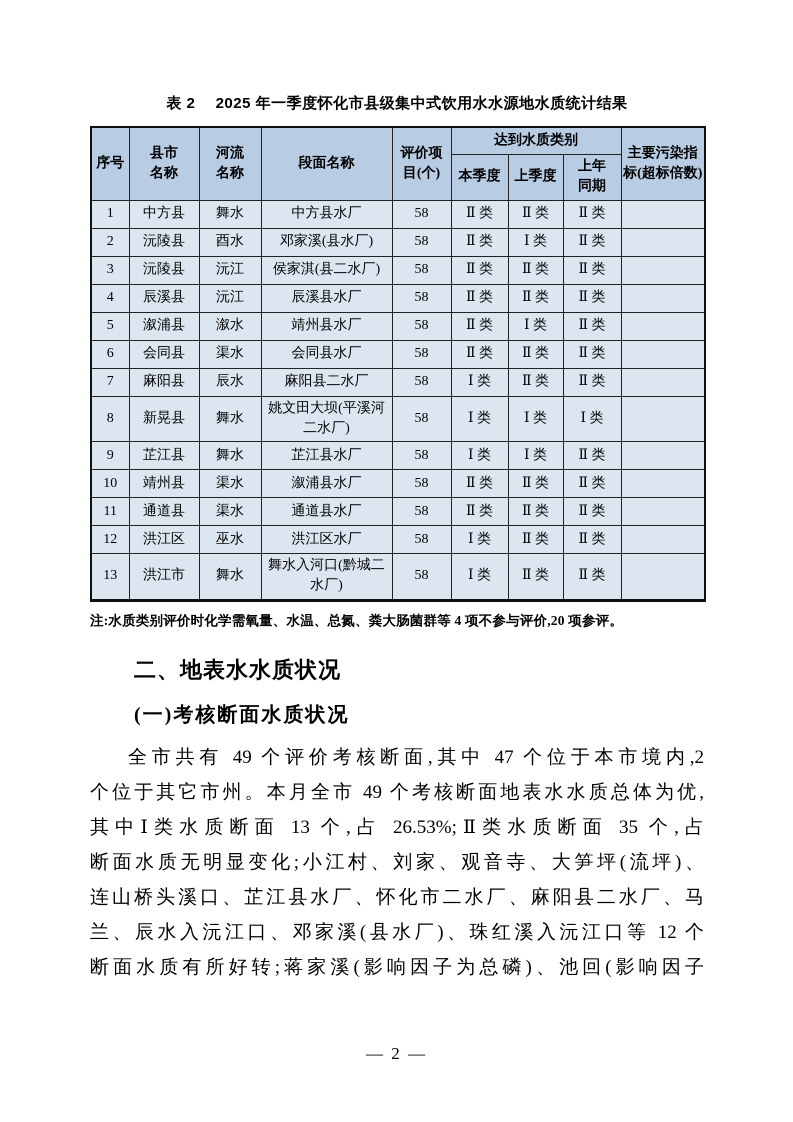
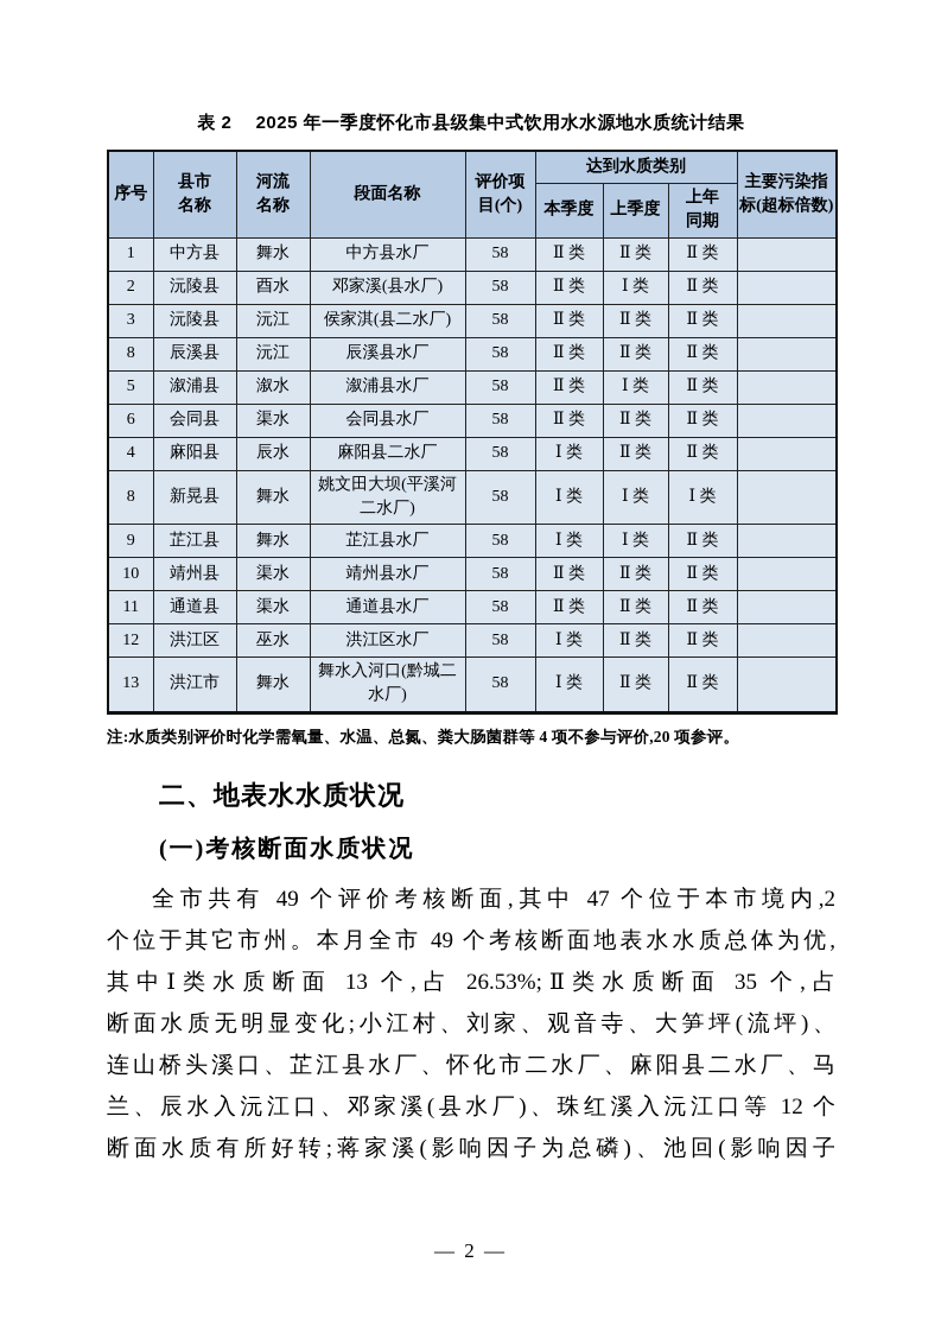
  表 2 2025 年一季度怀化市县级集中式饮用水水源地水质统计结果
  序号	县市 名称	河流 名称	段面名称	评价项 目(个)	达到水质类别	主要污染指标(超标倍数)
  本季度	上季度	上年 同期
  1	中方县	舞水	中方县水厂	58	Ⅱ 类	Ⅱ 类	Ⅱ 类
  2	沅陵县	酉水	邓家溪(县水厂)	58	Ⅱ 类	Ⅰ 类	Ⅱ 类
  3	沅陵县	沅江	侯家淇(县二水厂)	58	Ⅱ 类	Ⅱ 类	Ⅱ 类
- 4	辰溪县	沅江	辰溪县水厂	58	Ⅱ 类	Ⅱ 类	Ⅱ 类
+ 8	辰溪县	沅江	辰溪县水厂	58	Ⅱ 类	Ⅱ 类	Ⅱ 类
- 5	溆浦县	溆水	靖州县水厂	58	Ⅱ 类	Ⅰ 类	Ⅱ 类
+ 5	溆浦县	溆水	溆浦县水厂	58	Ⅱ 类	Ⅰ 类	Ⅱ 类
  6	会同县	渠水	会同县水厂	58	Ⅱ 类	Ⅱ 类	Ⅱ 类
- 7	麻阳县	辰水	麻阳县二水厂	58	Ⅰ 类	Ⅱ 类	Ⅱ 类
+ 4	麻阳县	辰水	麻阳县二水厂	58	Ⅰ 类	Ⅱ 类	Ⅱ 类
  8	新晃县	舞水	姚文田大坝(平溪河二水厂)	58	Ⅰ 类	Ⅰ 类	Ⅰ 类
  9	芷江县	舞水	芷江县水厂	58	Ⅰ 类	Ⅰ 类	Ⅱ 类
- 10	靖州县	渠水	溆浦县水厂	58	Ⅱ 类	Ⅱ 类	Ⅱ 类
+ 10	靖州县	渠水	靖州县水厂	58	Ⅱ 类	Ⅱ 类	Ⅱ 类
  11	通道县	渠水	通道县水厂	58	Ⅱ 类	Ⅱ 类	Ⅱ 类
  12	洪江区	巫水	洪江区水厂	58	Ⅰ 类	Ⅱ 类	Ⅱ 类
  13	洪江市	舞水	舞水入河口(黔城二水厂)	58	Ⅰ 类	Ⅱ 类	Ⅱ 类
  注:水质类别评价时化学需氧量、水温、总氮、粪大肠菌群等 4 项不参与评价,20 项参评。
  二、地表水水质状况
  (一)考核断面水质状况
  全市共有 49 个评价考核断面,其中 47 个位于本市境内,2
  个位于其它市州。本月全市 49 个考核断面地表水水质总体为优,
  其中Ⅰ类水质断面 13 个,占 26.53%;Ⅱ类水质断面 35 个,占
  断面水质无明显变化;小江村、刘家、观音寺、大笋坪(流坪)、
  连山桥头溪口、芷江县水厂、怀化市二水厂、麻阳县二水厂、马
  兰、辰水入沅江口、邓家溪(县水厂)、珠红溪入沅江口等 12 个
  断面水质有所好转;蒋家溪(影响因子为总磷)、池回(影响因子
  — 2 —
